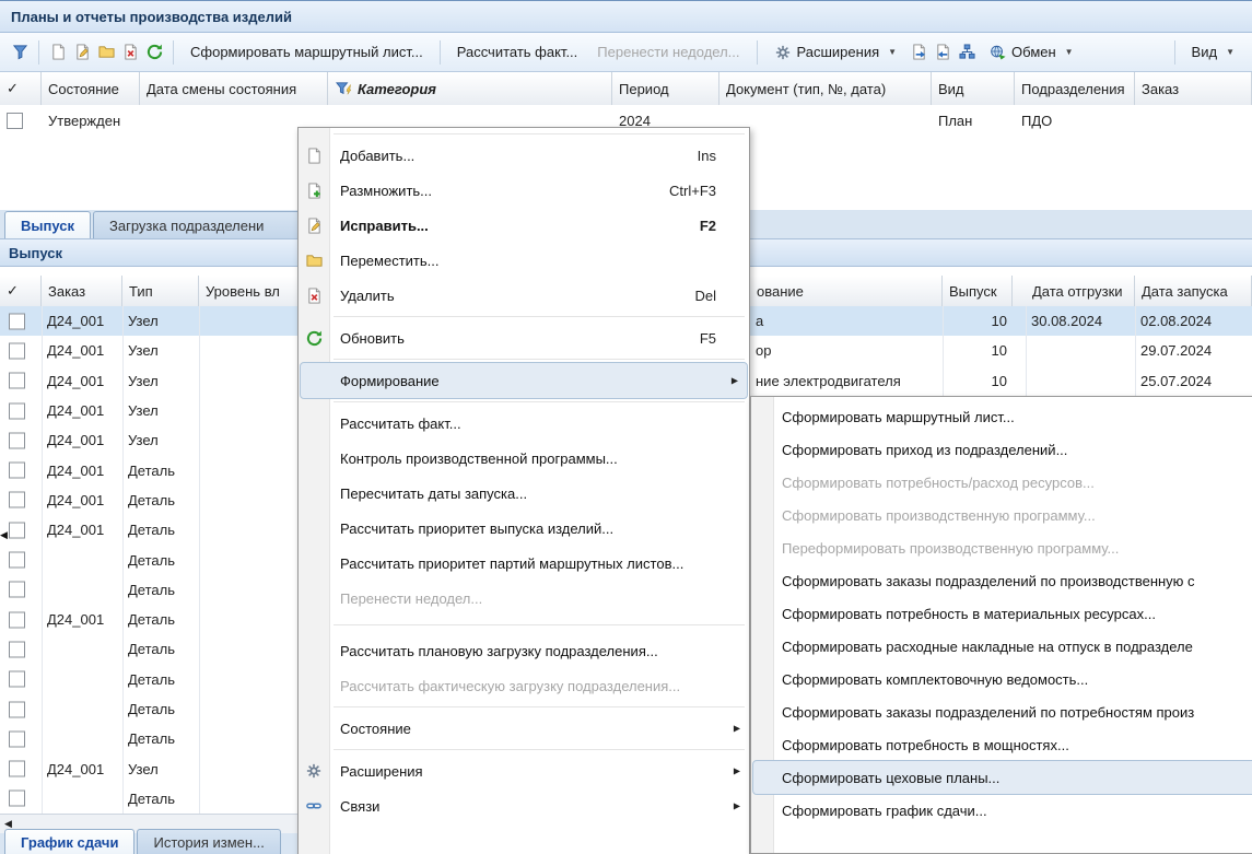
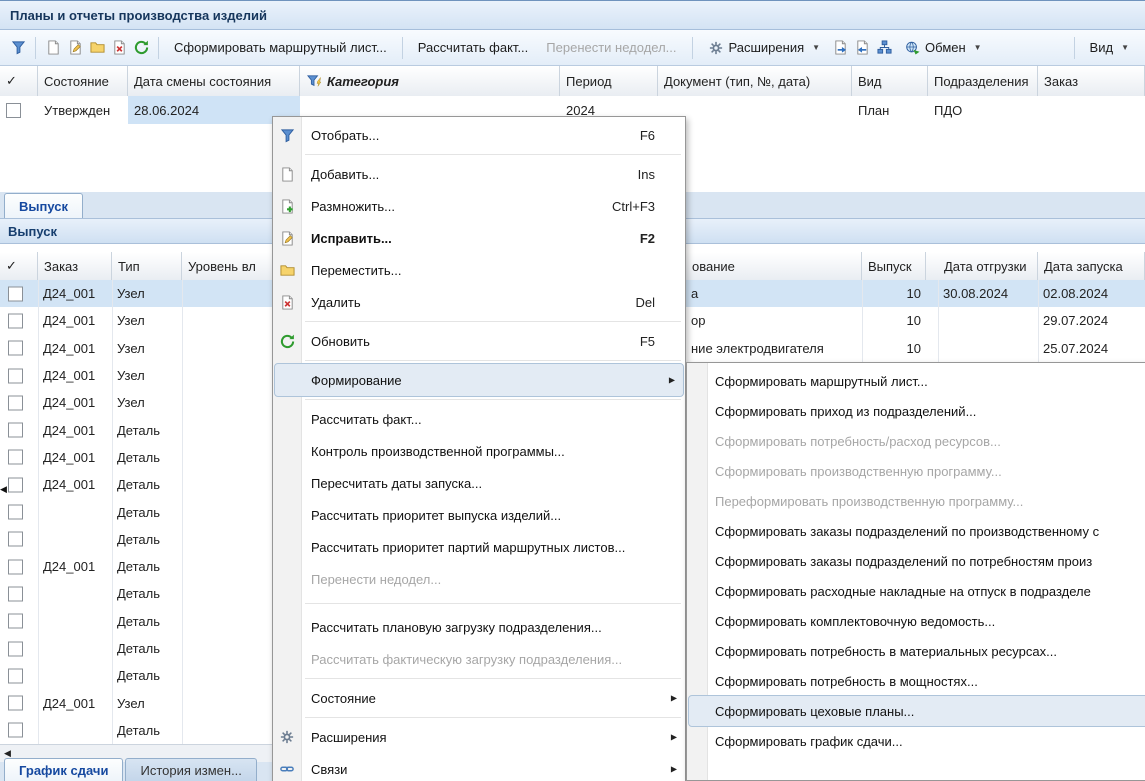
  Планы и отчеты производства изделий
  Сформировать маршрутный лист...
  Рассчитать факт...
  Перенести недодел...
  Расширения
  ▼
  Обмен
  ▼
  Вид
  ▼
  ✓
  Состояние
  Дата смены состояния
  Категория
  Период
  Документ (тип, №, дата)
  Вид
  Подразделения
  Заказ
  Утвержден
+ 28.06.2024
  2024
  План
  ПДО
  Выпуск
- Загрузка подразделени
  Выпуск
  ✓
  Заказ
  Тип
  Уровень вл
  ование
  Выпуск
  Дата отгрузки
  Дата запуска
  Д24_001
  Узел
  а
  10
  30.08.2024
  02.08.2024
  Д24_001
  Узел
  ор
  10
  29.07.2024
  Д24_001
  Узел
  ние электродвигателя
  10
  25.07.2024
  Д24_001
  Узел
  Д24_001
  Узел
  Д24_001
  Деталь
  Д24_001
  Деталь
  Д24_001
  Деталь
  Деталь
  Деталь
  Д24_001
  Деталь
  Деталь
  Деталь
  Деталь
  Деталь
  Д24_001
  Узел
  Деталь
  ◀
  График сдачи
  История измен...
  ◀
+ Отобрать...
+ F6
  Добавить...
  Ins
  Размножить...
  Ctrl+F3
  Исправить...
  F2
  Переместить...
  Удалить
  Del
  Обновить
  F5
  Формирование
  ▶
  Рассчитать факт...
  Контроль производственной программы...
  Пересчитать даты запуска...
  Рассчитать приоритет выпуска изделий...
  Рассчитать приоритет партий маршрутных листов...
  Перенести недодел...
  Рассчитать плановую загрузку подразделения...
  Рассчитать фактическую загрузку подразделения...
  Состояние
  ▶
  Расширения
  ▶
  Связи
  ▶
  Сформировать маршрутный лист...
  Сформировать приход из подразделений...
  Сформировать потребность/расход ресурсов...
  Сформировать производственную программу...
  Переформировать производственную программу...
- Сформировать заказы подразделений по производственную с
+ Сформировать заказы подразделений по производственному с
- Сформировать потребность в материальных ресурсах...
+ Сформировать заказы подразделений по потребностям произ
  Сформировать расходные накладные на отпуск в подразделе
  Сформировать комплектовочную ведомость...
- Сформировать заказы подразделений по потребностям произ
+ Сформировать потребность в материальных ресурсах...
  Сформировать потребность в мощностях...
  Сформировать цеховые планы...
  Сформировать график сдачи...
